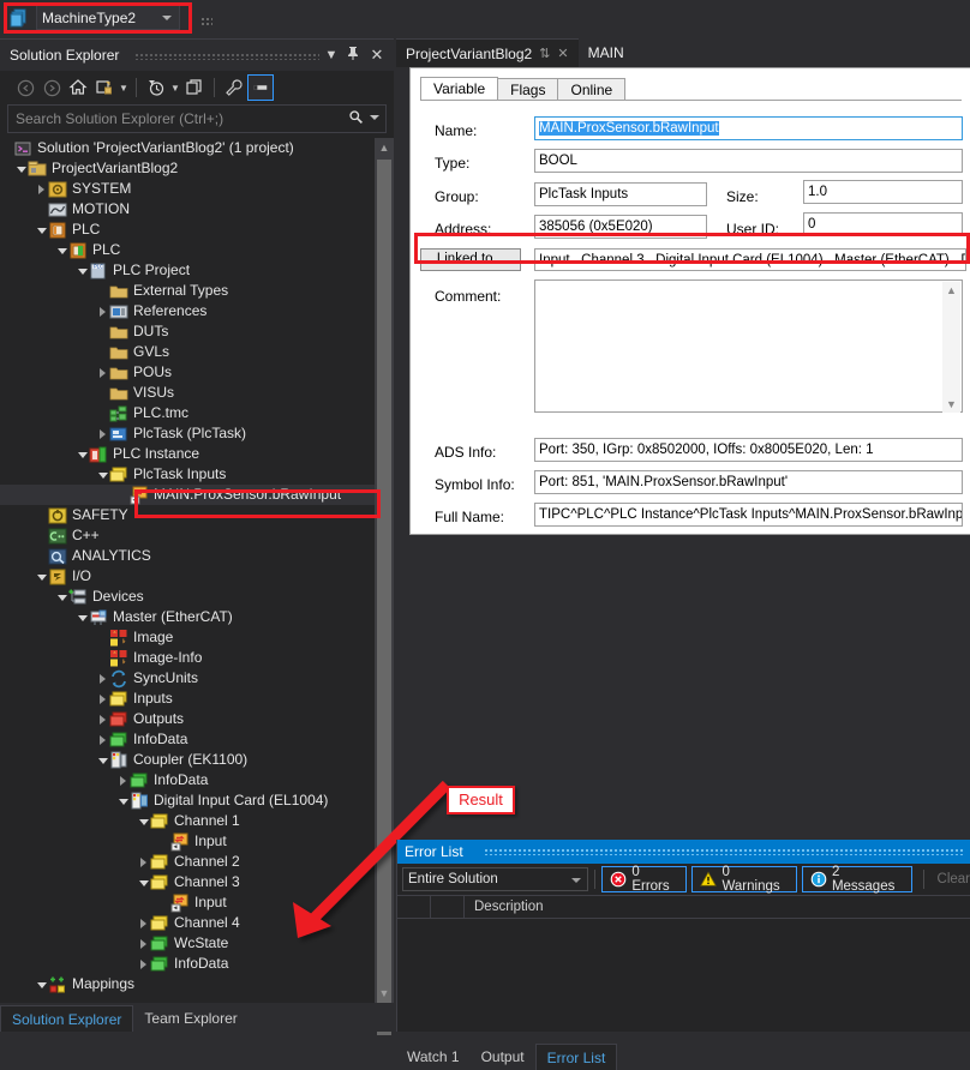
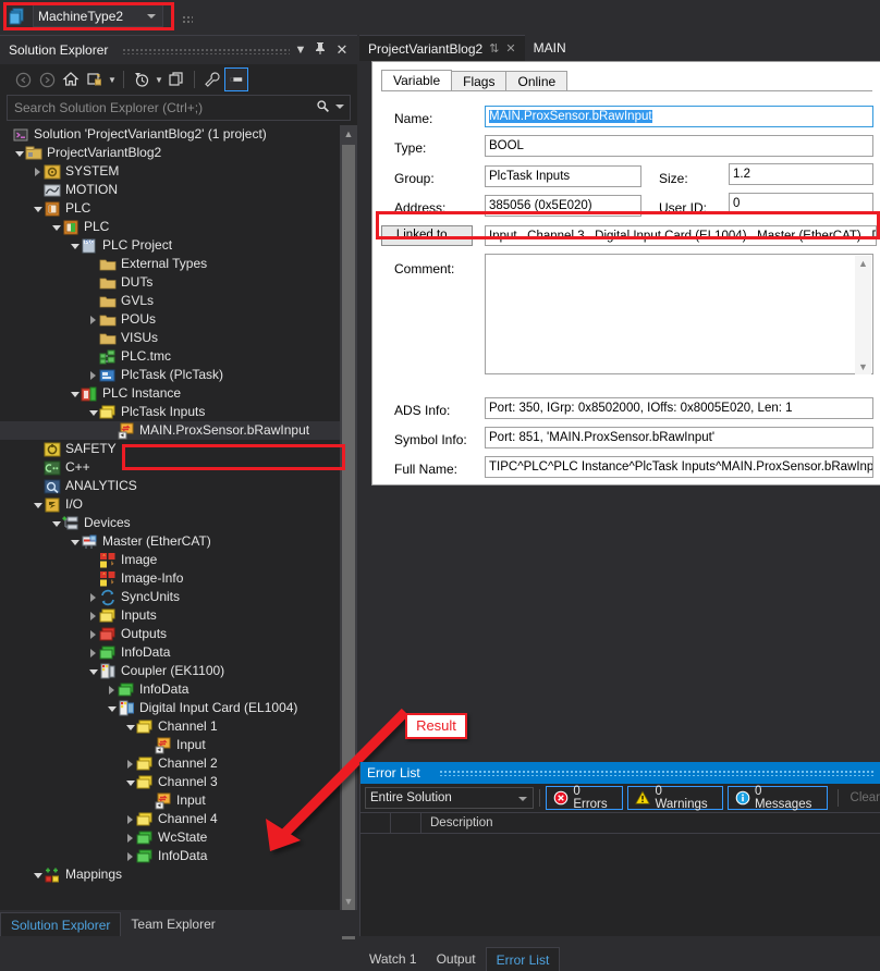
  MachineType2
  Solution Explorer
  ▼
  ✕
  ▼
  ▼
  Search Solution Explorer (Ctrl+;)
  Solution 'ProjectVariantBlog2' (1 project)
  ProjectVariantBlog2
  SYSTEM
  MOTION
  PLC
  PLC
  PLC Project
  External Types
- References
  DUTs
  GVLs
  POUs
  VISUs
  PLC.tmc
  PlcTask (PlcTask)
  PLC Instance
  PlcTask Inputs
  MAIN.ProxSensor.bRawInput
  SAFETY
  C++
  ANALYTICS
  I/O
  Devices
  Master (EtherCAT)
  Image
  Image-Info
  SyncUnits
  Inputs
  Outputs
  InfoData
  Coupler (EK1100)
  InfoData
  Digital Input Card (EL1004)
  Channel 1
  Input
  Channel 2
  Channel 3
  Input
  Channel 4
  WcState
  InfoData
  Mappings
  ▲
  ▼
  Solution Explorer
  Team Explorer
  ProjectVariantBlog2
  ⇅
  ✕
  MAIN
  Variable
  Flags
  Online
  Name:
  MAIN.ProxSensor.bRawInput
  Type:
  BOOL
  Group:
  PlcTask Inputs
  Size:
- 1.0
+ 1.2
  Address:
  385056 (0x5E020)
  User ID:
  0
  Linked to...
  Input . Channel 3 . Digital Input Card (EL1004) . Master (EtherCAT) . D
  Comment:
  ▲
  ▼
  ADS Info:
  Port: 350, IGrp: 0x8502000, IOffs: 0x8005E020, Len: 1
  Symbol Info:
  Port: 851, 'MAIN.ProxSensor.bRawInput'
  Full Name:
  TIPC^PLC^PLC Instance^PlcTask Inputs^MAIN.ProxSensor.bRawInp
  Result
  Error List
  Entire Solution
  0 Errors
  0 Warnings
- 2 Messages
+ 0 Messages
  Clear
  Description
  Watch 1
  Output
  Error List
